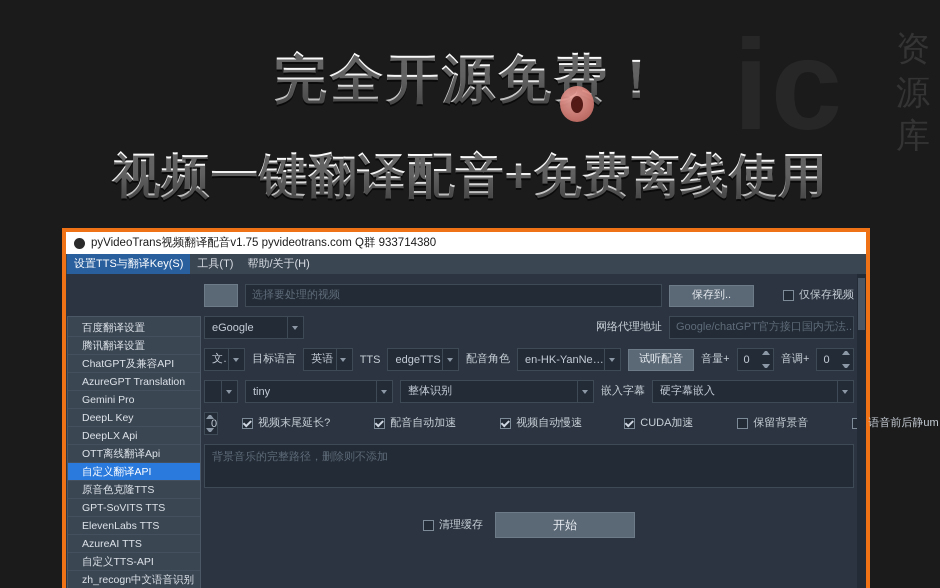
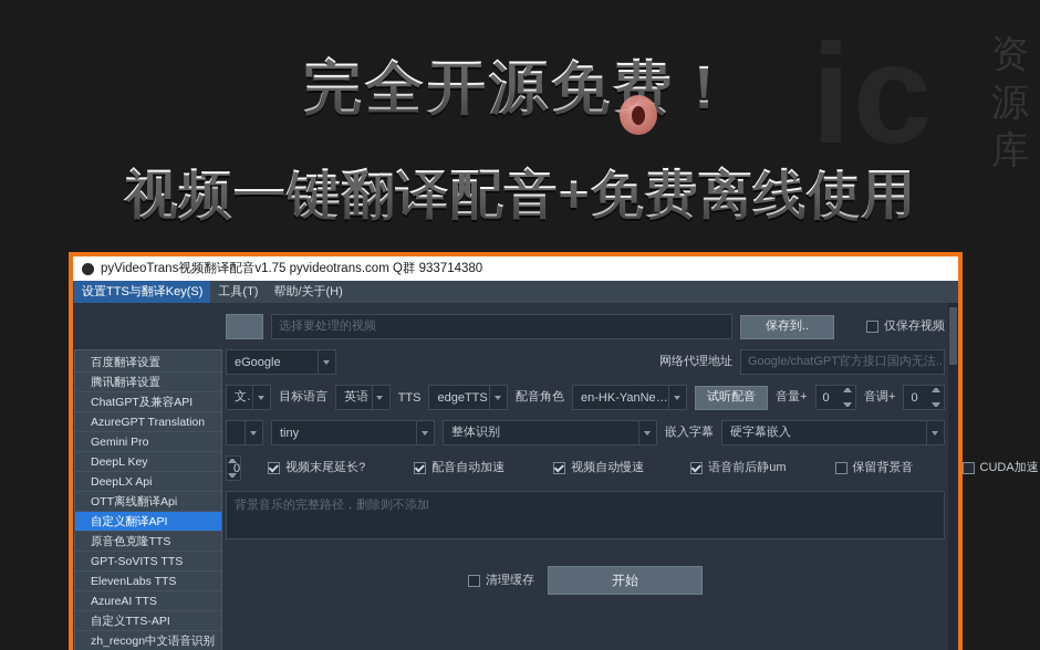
  库
  完全开源免费！
  视频一键翻译配音+免费离线使用
  pyVideoTrans视频翻译配音v1.75 pyvideotrans.com Q群 933714380
  设置TTS与翻译Key(S)
  工具(T)
  帮助/关于(H)
  选择要处理的视频
  保存到..
  仅保存视频
  eGoogle
  网络代理地址
  Google/chatGPT官方接口国内无法...
  目标语言
  英语
  TTS
  edgeTTS
  配音角色
  en-HK-YanNeur
  试听配音
  音量+
  0
  音调+
  0
  tiny
  整体识别
  嵌入字幕
  硬字幕嵌入
  0
  视频末尾延长?
  配音自动加速
  视频自动慢速
- CUDA加速
+ 语音前后静um
  保留背景音
- 语音前后静um
+ CUDA加速
  背景音乐的完整路径，删除则不添加
  清理缓存
  开始
  百度翻译设置
  腾讯翻译设置
  ChatGPT及兼容API
  AzureGPT Translation
  Gemini Pro
  DeepL Key
  DeepLX Api
  OTT离线翻译Api
  自定义翻译API
  原音色克隆TTS
  GPT-SoVITS TTS
  ElevenLabs TTS
  AzureAI TTS
  自定义TTS-API
  zh_recogn中文语音识别
